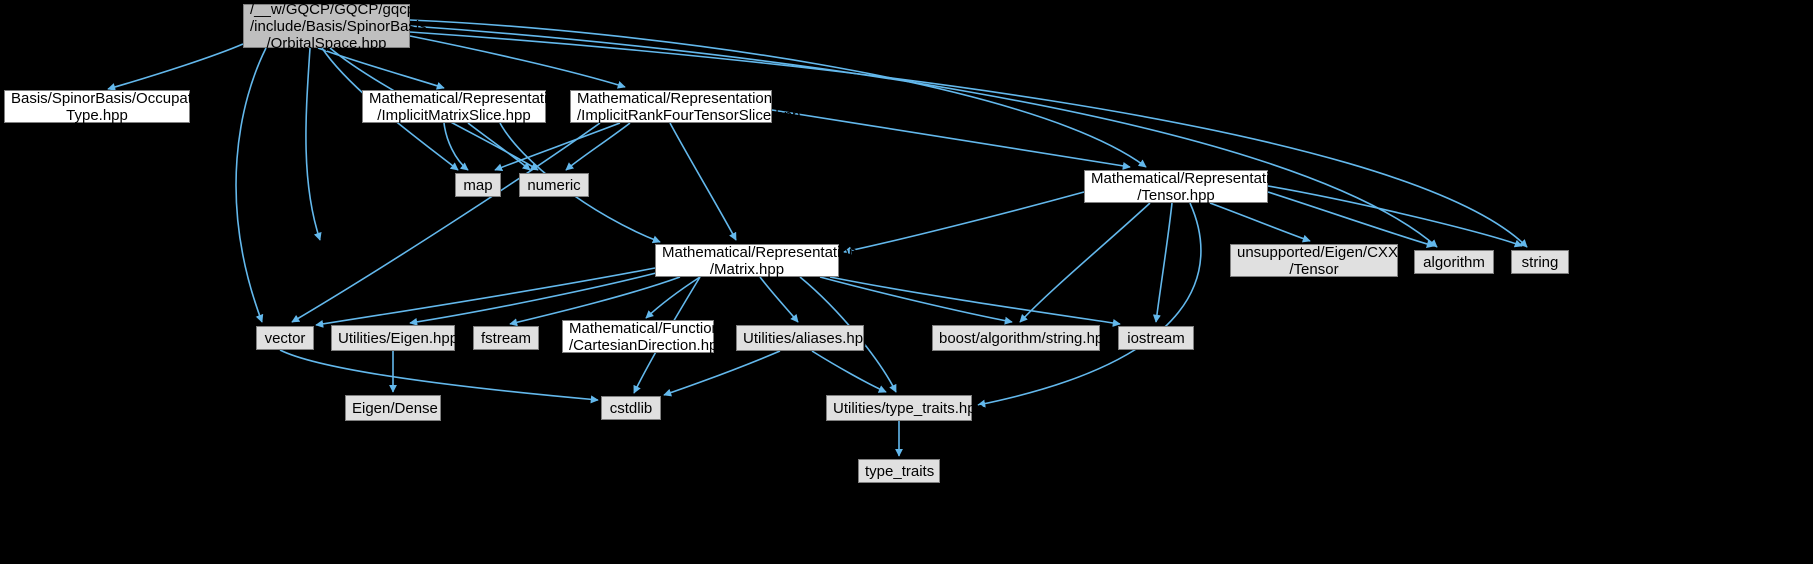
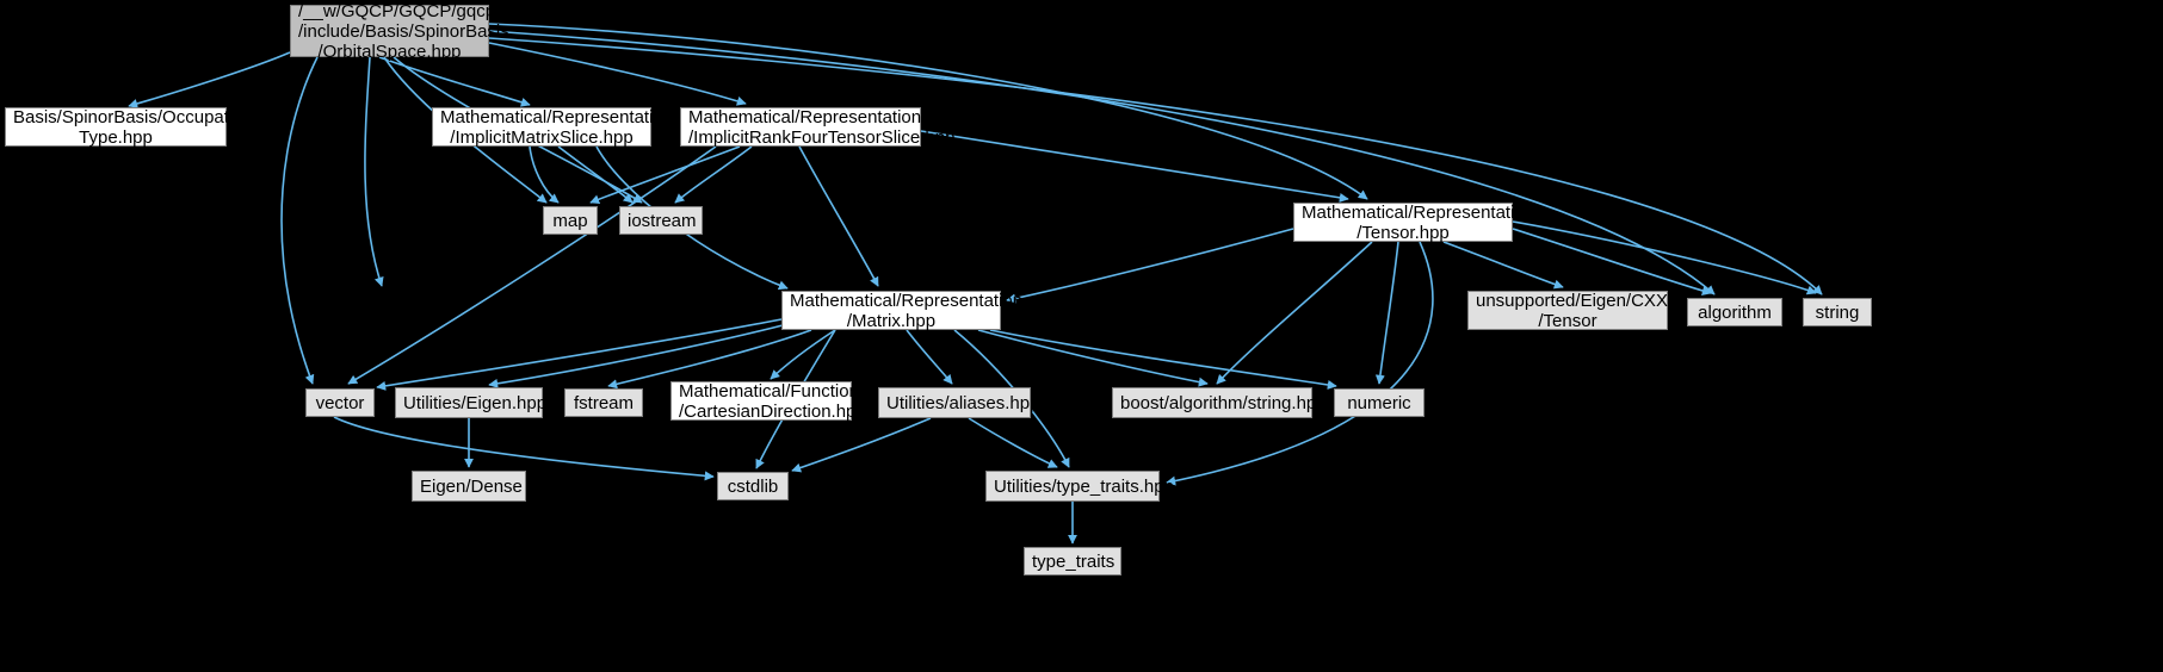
  /__w/GQCP/GQCP/gqcp
  /include/Basis/SpinorBasis
  /OrbitalSpace.hpp
  Basis/SpinorBasis/Occupation
  Type.hpp
  Mathematical/Representation
  /ImplicitMatrixSlice.hpp
  Mathematical/Representation
  /ImplicitRankFourTensorSlice.hpp
  Mathematical/Representation
  /Tensor.hpp
  map
- numeric
+ iostream
  Mathematical/Representation
  /Matrix.hpp
  unsupported/Eigen/CXX11
  /Tensor
  algorithm
  string
  vector
  Utilities/Eigen.hpp
  fstream
  Mathematical/Functions
  /CartesianDirection.hpp
  Utilities/aliases.hpp
  boost/algorithm/string.hpp
- iostream
+ numeric
  Eigen/Dense
  cstdlib
  Utilities/type_traits.hpp
  type_traits
